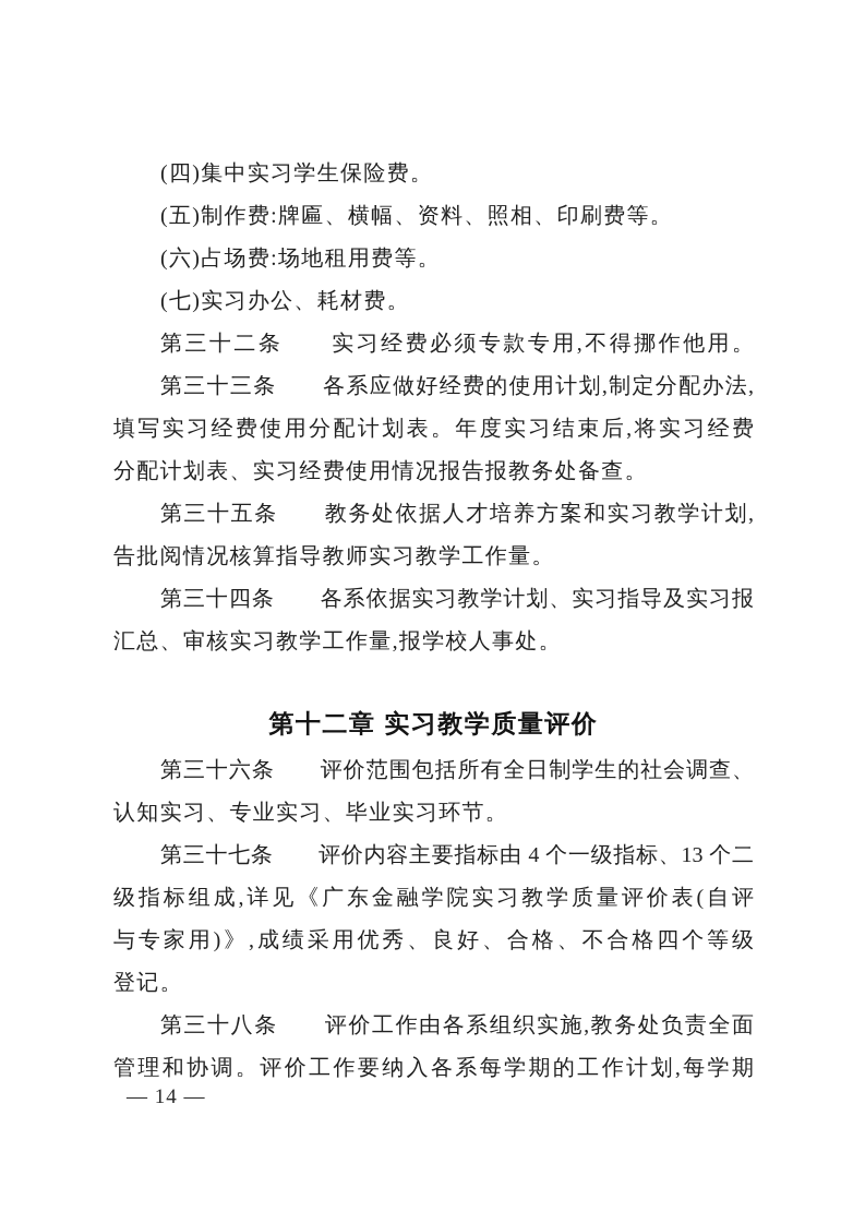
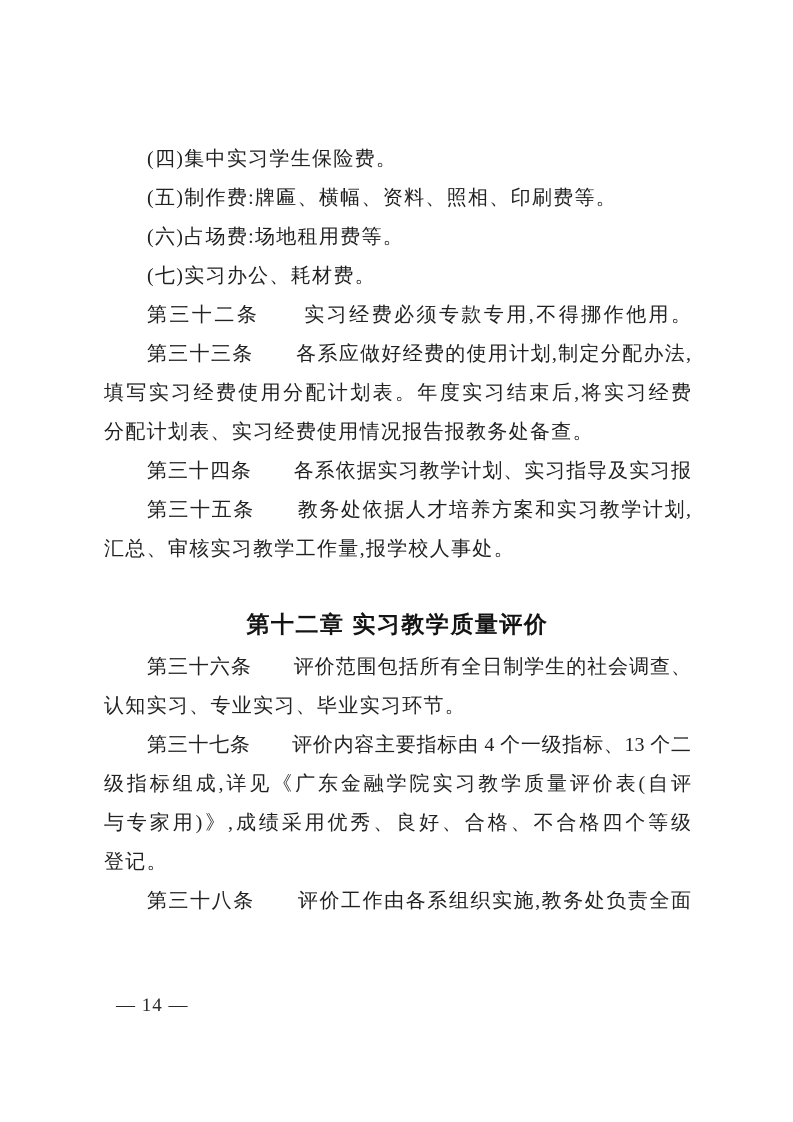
  (四)集中实习学生保险费。
  (五)制作费:牌匾、横幅、资料、照相、印刷费等。
  (六)占场费:场地租用费等。
  (七)实习办公、耗材费。
  第三十二条 实习经费必须专款专用,不得挪作他用。
  第三十三条 各系应做好经费的使用计划,制定分配办法,
  填写实习经费使用分配计划表。年度实习结束后,将实习经费
  分配计划表、实习经费使用情况报告报教务处备查。
- 第三十五条 教务处依据人才培养方案和实习教学计划,
+ 第三十四条 各系依据实习教学计划、实习指导及实习报
- 告批阅情况核算指导教师实习教学工作量。
- 第三十四条 各系依据实习教学计划、实习指导及实习报
+ 第三十五条 教务处依据人才培养方案和实习教学计划,
  汇总、审核实习教学工作量,报学校人事处。
  第十二章 实习教学质量评价
  第三十六条 评价范围包括所有全日制学生的社会调查、
  认知实习、专业实习、毕业实习环节。
  第三十七条 评价内容主要指标由 4 个一级指标、13 个二
  级指标组成,详见《广东金融学院实习教学质量评价表(自评
  与专家用)》,成绩采用优秀、良好、合格、不合格四个等级
  登记。
  第三十八条 评价工作由各系组织实施,教务处负责全面
- 管理和协调。评价工作要纳入各系每学期的工作计划,每学期
  — 14 —
